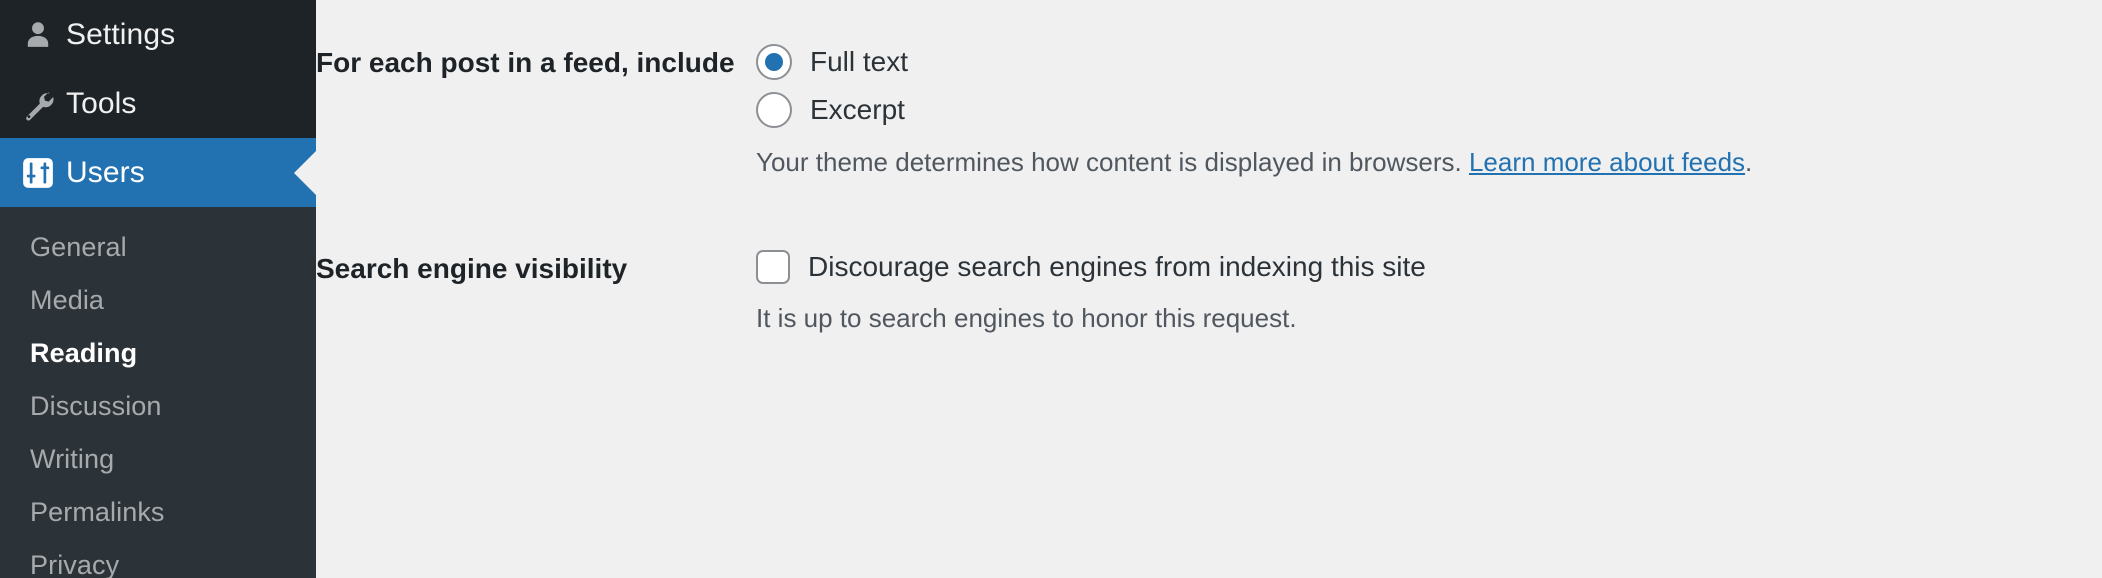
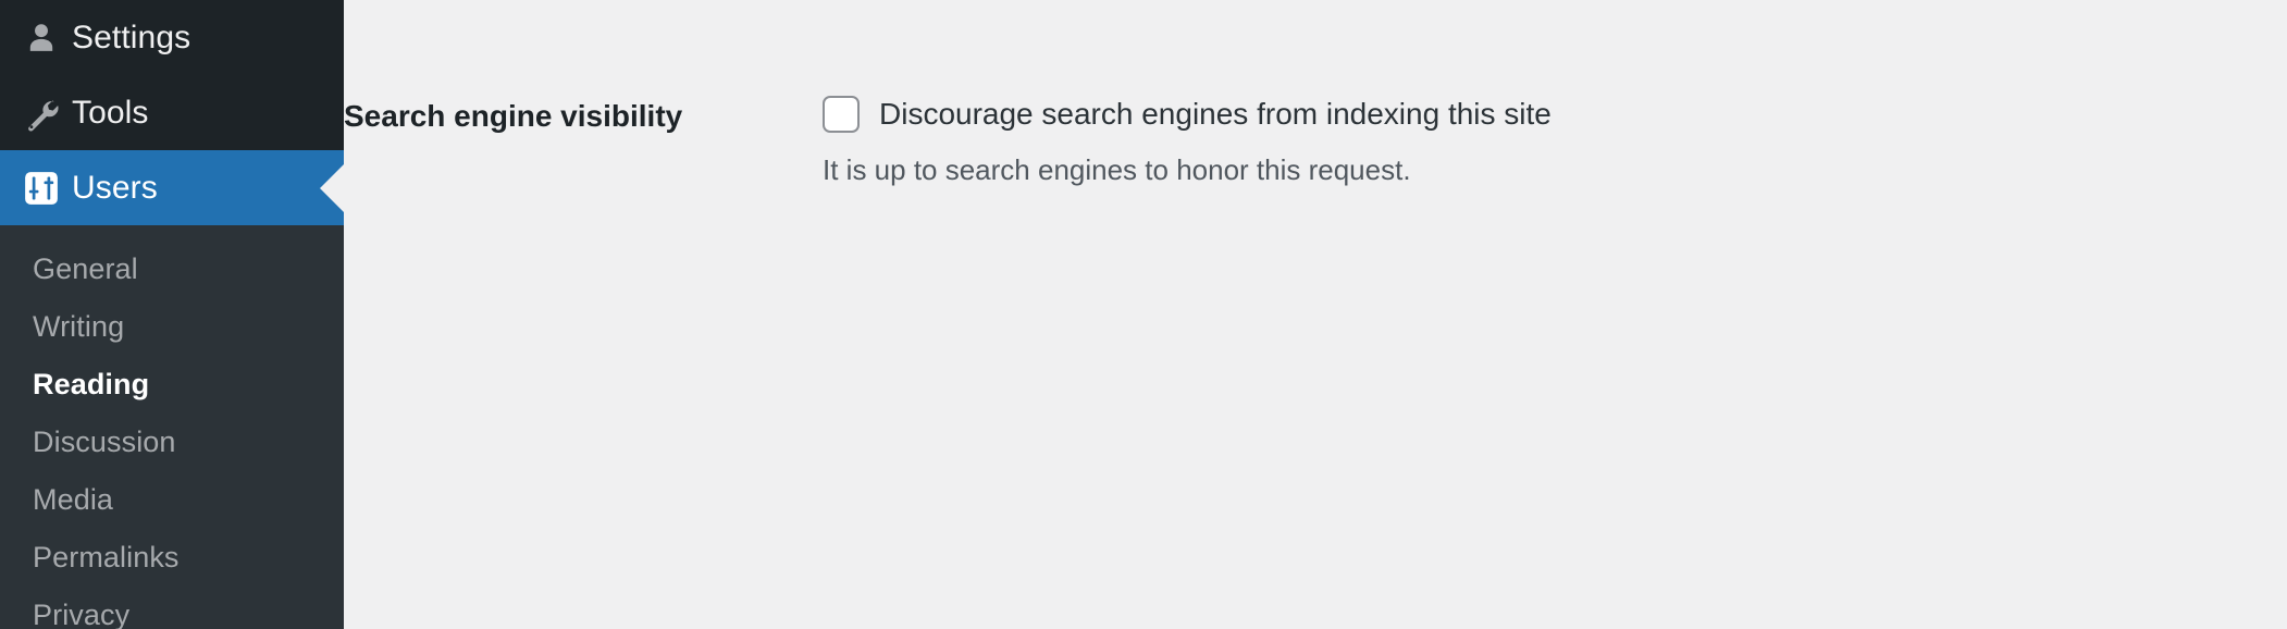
  Settings
  Tools
  Users
  General
- Media
+ Writing
  Reading
  Discussion
- Writing
+ Media
  Permalinks
  Privacy
- For each post in a feed, include	Full text Excerpt Your theme determines how content is displayed in browsers. Learn more about feeds.
  Search engine visibility	Discourage search engines from indexing this site It is up to search engines to honor this request.
